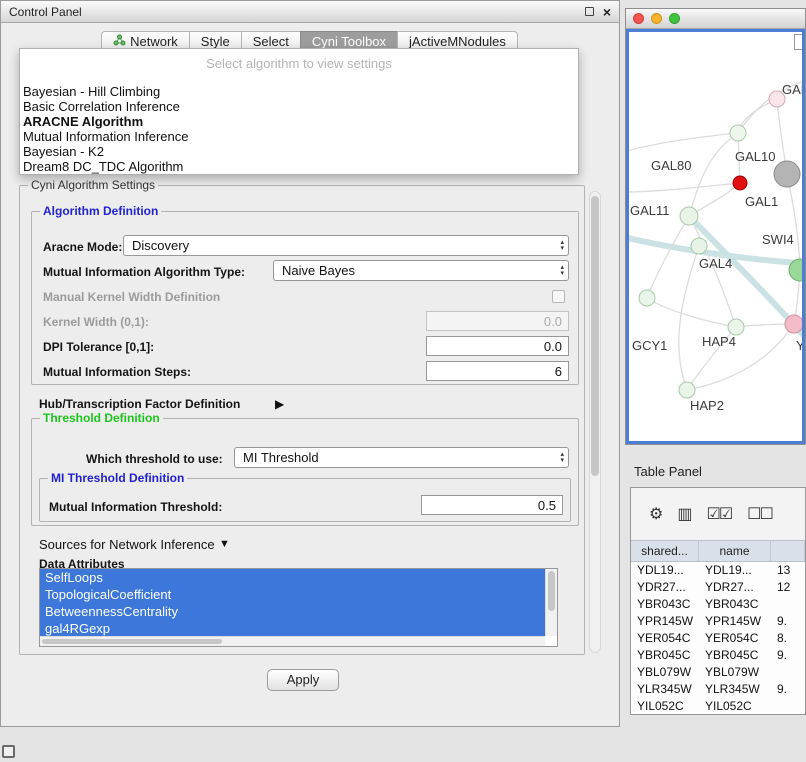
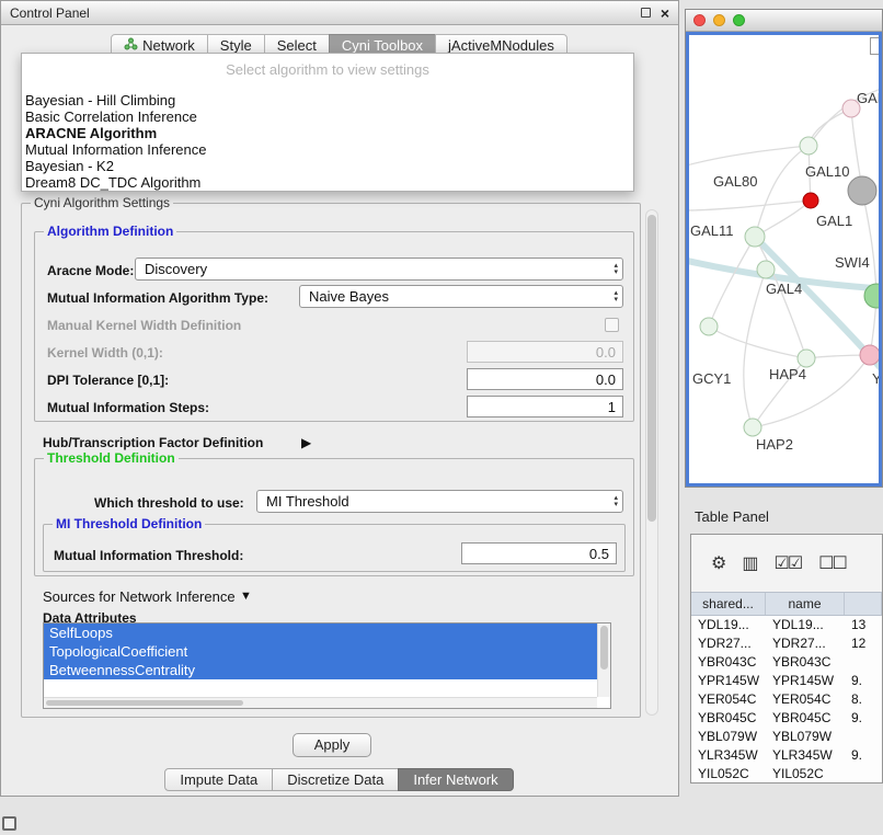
  Control Panel
  ×
  Network
  Style
  Select
  Cyni Toolbox
  jActiveMNodules
  Cyni Algorithm Settings
  Algorithm Definition
  Aracne Mode:
  Discovery
  Mutual Information Algorithm Type:
  Naive Bayes
  Manual Kernel Width Definition
  Kernel Width (0,1):
  0.0
  DPI Tolerance [0,1]:
  0.0
  Mutual Information Steps:
- 6
+ 1
  Hub/Transcription Factor Definition
  ▶
  Threshold Definition
  Which threshold to use:
  MI Threshold
  MI Threshold Definition
  Mutual Information Threshold:
  0.5
  Sources for Network Inference
  ▼
  Data Attributes
  SelfLoops
  TopologicalCoefficient
  BetweennessCentrality
- gal4RGexp
  Apply
+ Impute Data
+ Discretize Data
+ Infer Network
  Select algorithm to view settings
  Bayesian - Hill Climbing
  Basic Correlation Inference
  ARACNE Algorithm
  Mutual Information Inference
  Bayesian - K2
  Dream8 DC_TDC Algorithm
  GAL80
  GAL10
  GAL11
  GAL1
  SWI4
  GAL4
  GCY1
  HAP4
  Y
  HAP2
  Table Panel
  ⚙
  ▥
  ☑☑
  ☐☐
  shared...
  name
  YDL19...
  YDL19...
  13
  YDR27...
  YDR27...
  12
  YBR043C
  YBR043C
  YPR145W
  YPR145W
  9.
  YER054C
  YER054C
  8.
  YBR045C
  YBR045C
  9.
  YBL079W
  YBL079W
  YLR345W
  YLR345W
  9.
  YIL052C
  YIL052C
